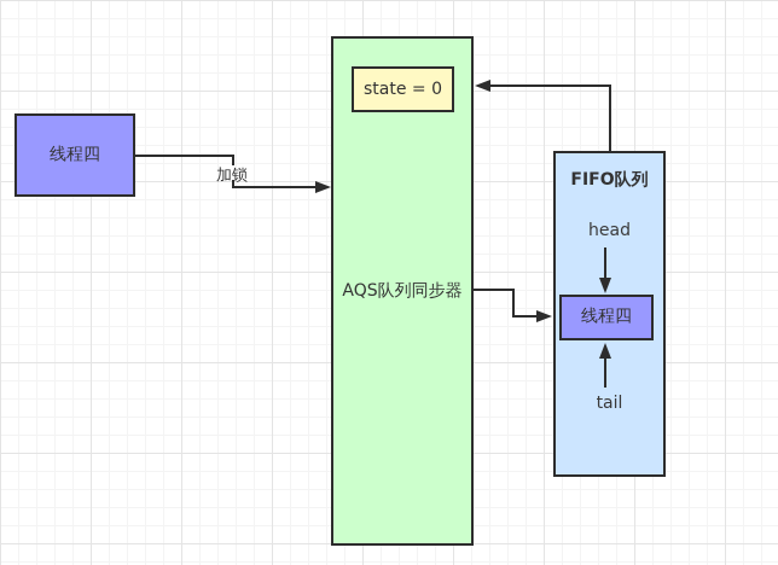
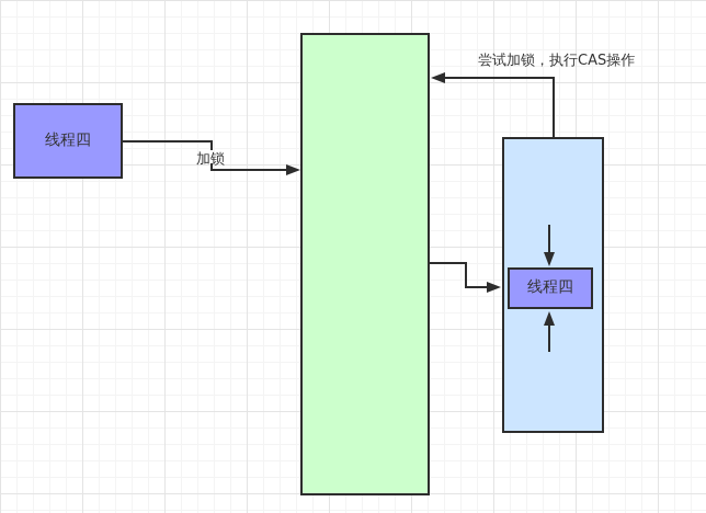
  线程四
- AQS队列同步器
- state = 0
- FIFO队列
- head
- tail
  线程四
  加锁
+ 尝试加锁，执行CAS操作
